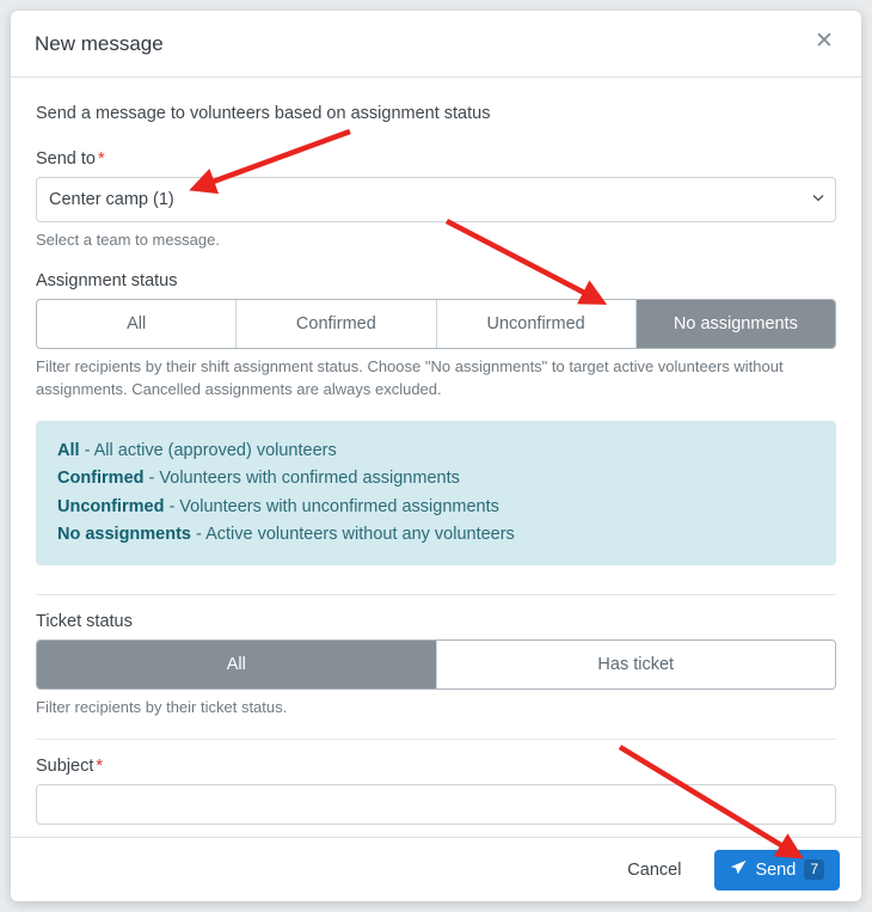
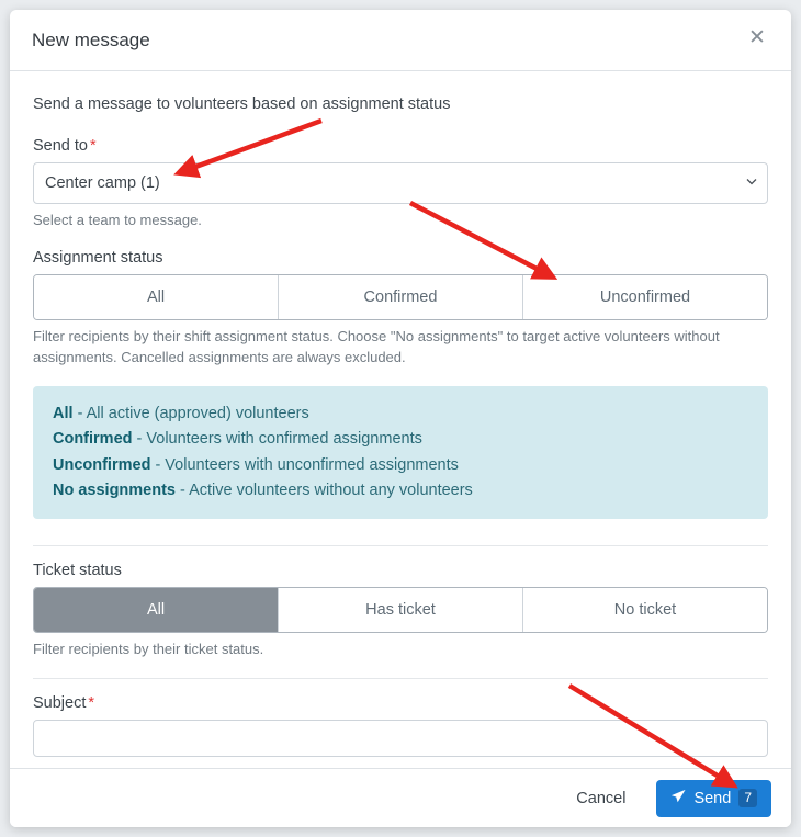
  New message
  ✕
  Send a message to volunteers based on assignment status
  Send to *
  Center camp (1)
  Select a team to message.
  Assignment status
  All
  Confirmed
  Unconfirmed
- No assignments
  Filter recipients by their shift assignment status. Choose "No assignments" to target active volunteers without assignments. Cancelled assignments are always excluded.
  All - All active (approved) volunteers
  Confirmed - Volunteers with confirmed assignments
  Unconfirmed - Volunteers with unconfirmed assignments
  No assignments - Active volunteers without any volunteers
  Ticket status
  All
  Has ticket
+ No ticket
  Filter recipients by their ticket status.
  Subject *
  Cancel
  Send
  7
